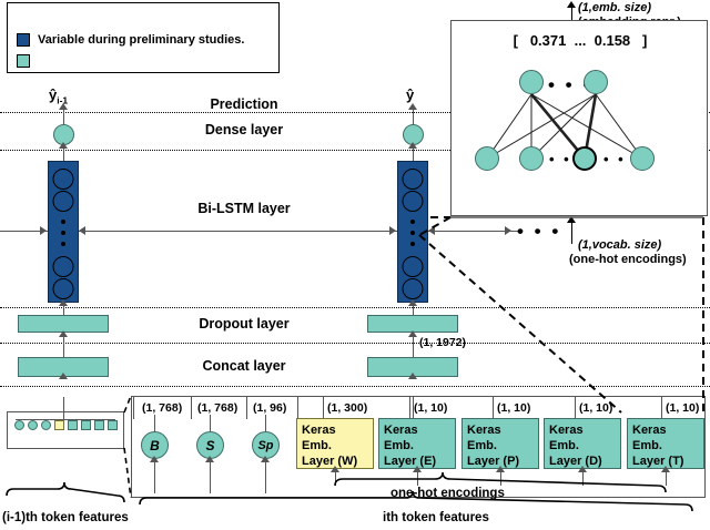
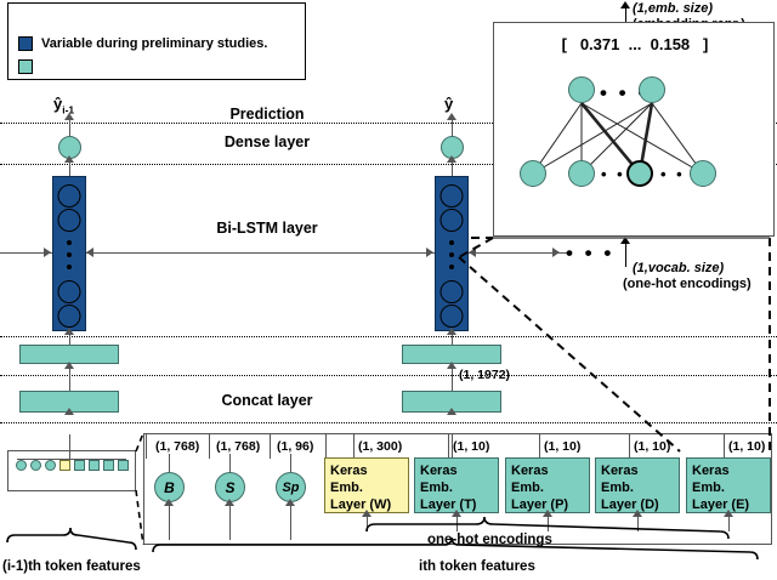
  Variable during preliminary studies.
  Prediction
  Dense layer
  Bi-LSTM layer
- Dropout layer
  Concat layer
  ŷi-1
  ŷ
  • • •
  (1, 1972)
  (1, 768)
  (1, 768)
  (1, 96)
  B
  S
  Sp
  (1, 300)
  Keras
  Emb.
  Layer (W)
  (1, 10)
  Keras
  Emb.
- Layer (E)
+ Layer (T)
  (1, 10)
  Keras
  Emb.
  Layer (P)
  (1, 10)
  Keras
  Emb.
  Layer (D)
  (1, 10)
  Keras
  Emb.
- Layer (T)
+ Layer (E)
  one-hot encodings
  (i-1)th token features
  ith token features
  (1,emb. size)
  [ 0.371 ... 0.158 ]
  (1,vocab. size)
  (one-hot encodings)
